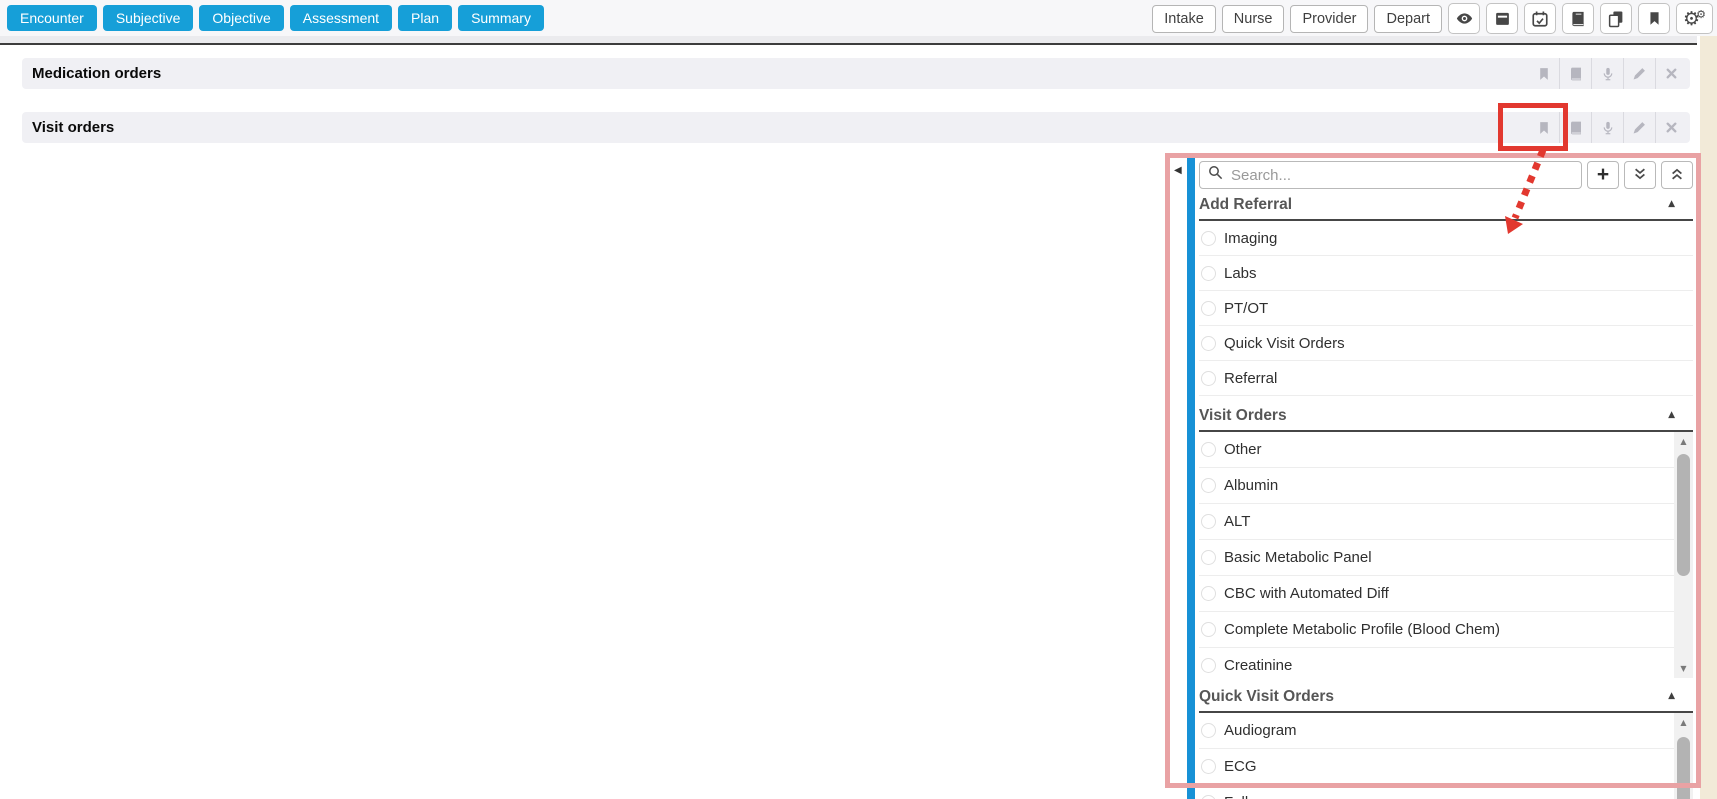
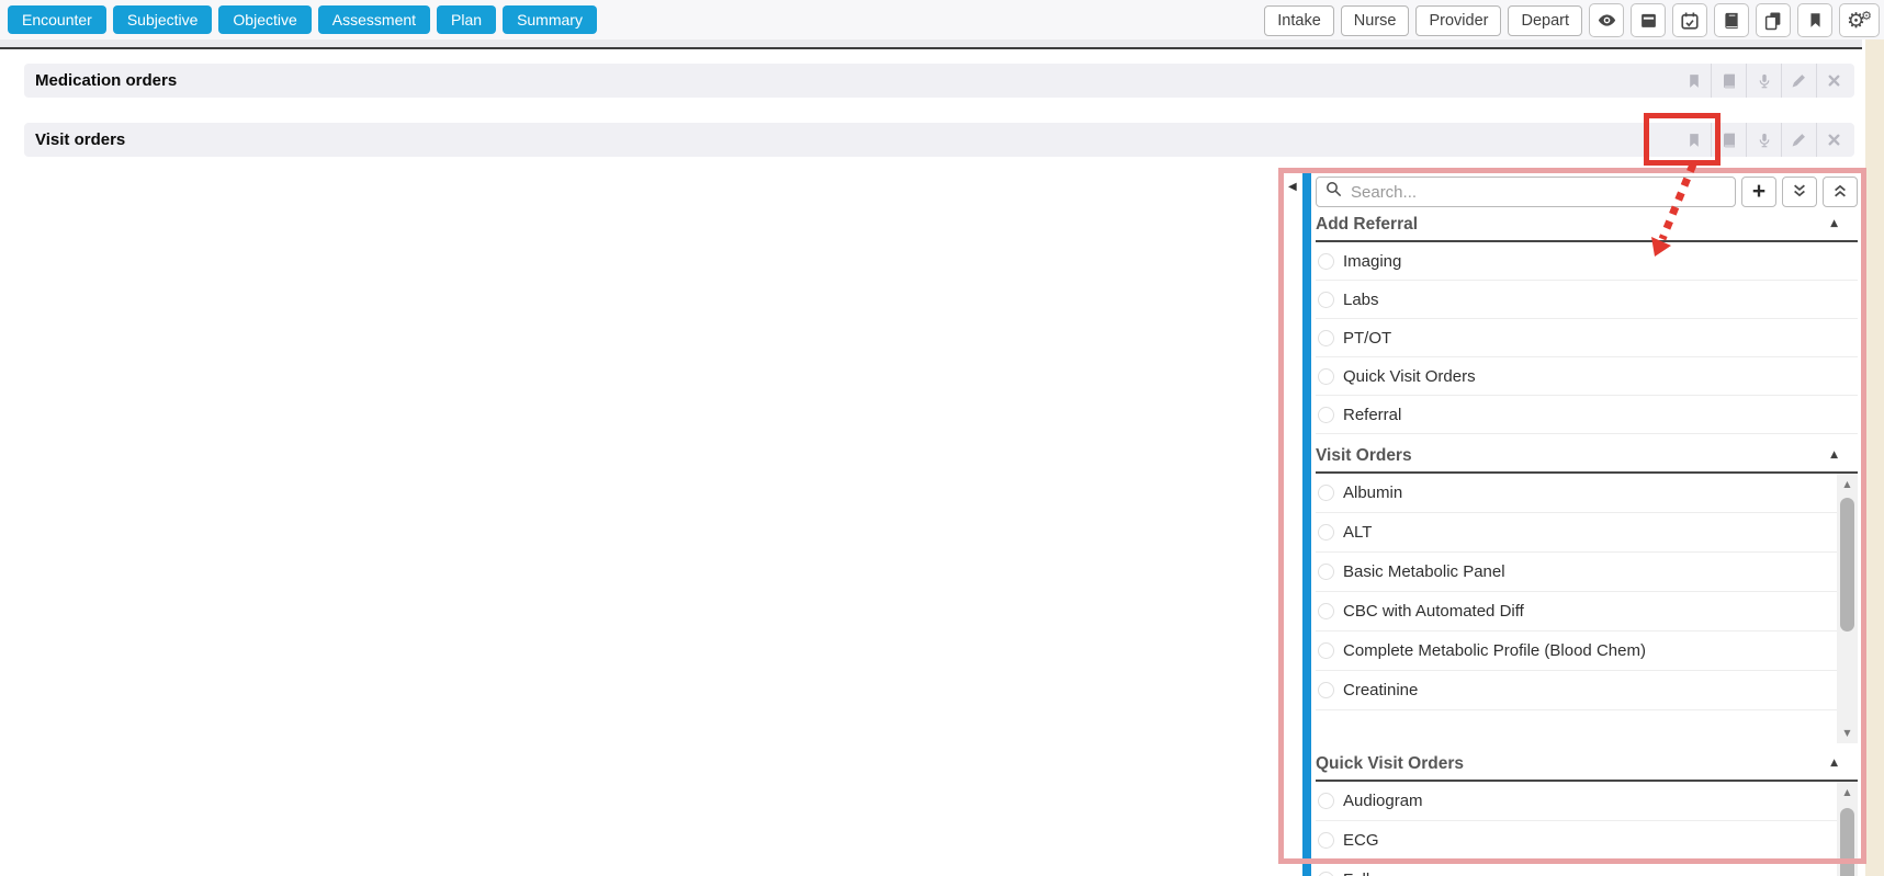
  Encounter
  Subjective
  Objective
  Assessment
  Plan
  Summary
  Intake
  Nurse
  Provider
  Depart
  ⚙
  ⚙
  Medication orders
  Visit orders
  ◀
  Search...
  +
  Add Referral
  ▲
  Imaging
  Labs
  PT/OT
  Quick Visit Orders
  Referral
  Visit Orders
  ▲
- Other
  Albumin
  ALT
  Basic Metabolic Panel
  CBC with Automated Diff
  Complete Metabolic Profile (Blood Chem)
  Creatinine
  ▲
  ▼
  Quick Visit Orders
  ▲
  Audiogram
  ECG
  ▲
